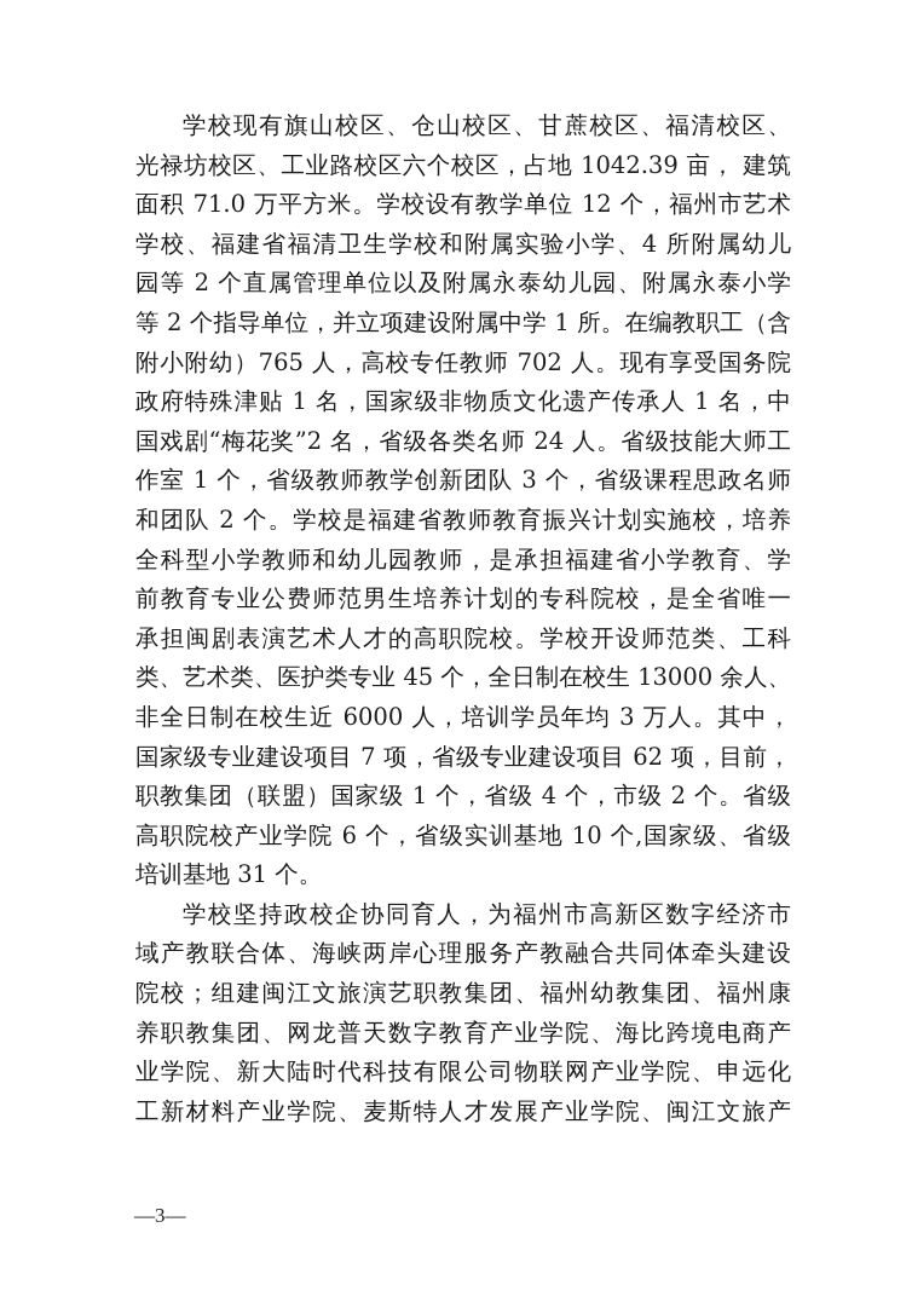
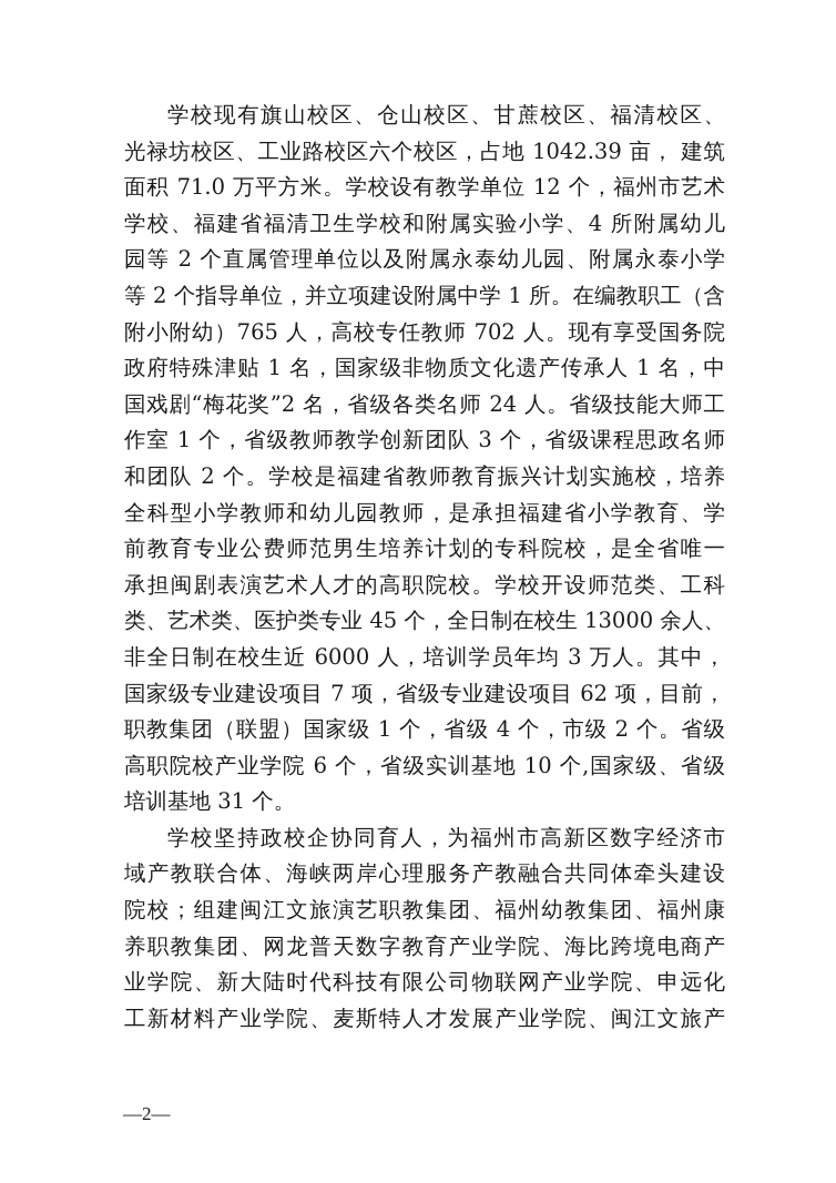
  学校现有旗山校区、仓山校区、甘蔗校区、福清校区、
  光禄坊校区、工业路校区六个校区，占地 1042.39 亩， 建筑
  面积 71.0 万平方米。学校设有教学单位 12 个，福州市艺术
  学校、福建省福清卫生学校和附属实验小学、4 所附属幼儿
  园等 2 个直属管理单位以及附属永泰幼儿园、附属永泰小学
  等 2 个指导单位，并立项建设附属中学 1 所。在编教职工（含
  附小附幼）765 人，高校专任教师 702 人。现有享受国务院
  政府特殊津贴 1 名，国家级非物质文化遗产传承人 1 名，中
  国戏剧“梅花奖”2 名，省级各类名师 24 人。省级技能大师工
  作室 1 个，省级教师教学创新团队 3 个，省级课程思政名师
  和团队 2 个。学校是福建省教师教育振兴计划实施校，培养
  全科型小学教师和幼儿园教师，是承担福建省小学教育、学
  前教育专业公费师范男生培养计划的专科院校，是全省唯一
  承担闽剧表演艺术人才的高职院校。学校开设师范类、工科
  类、艺术类、医护类专业 45 个，全日制在校生 13000 余人、
  非全日制在校生近 6000 人，培训学员年均 3 万人。其中，
  国家级专业建设项目 7 项，省级专业建设项目 62 项，目前，
  职教集团（联盟）国家级 1 个，省级 4 个，市级 2 个。省级
  高职院校产业学院 6 个，省级实训基地 10 个,国家级、省级
  培训基地 31 个。
  学校坚持政校企协同育人，为福州市高新区数字经济市
  域产教联合体、海峡两岸心理服务产教融合共同体牵头建设
  院校；组建闽江文旅演艺职教集团、福州幼教集团、福州康
  养职教集团、网龙普天数字教育产业学院、海比跨境电商产
  业学院、新大陆时代科技有限公司物联网产业学院、申远化
  工新材料产业学院、麦斯特人才发展产业学院、闽江文旅产
- —3—
+ —2—
